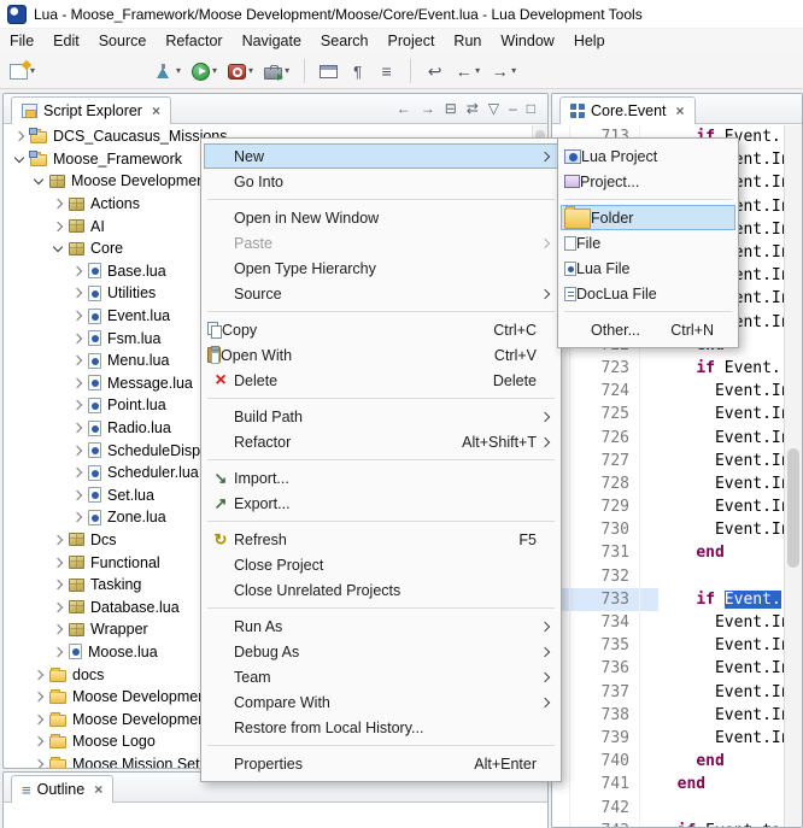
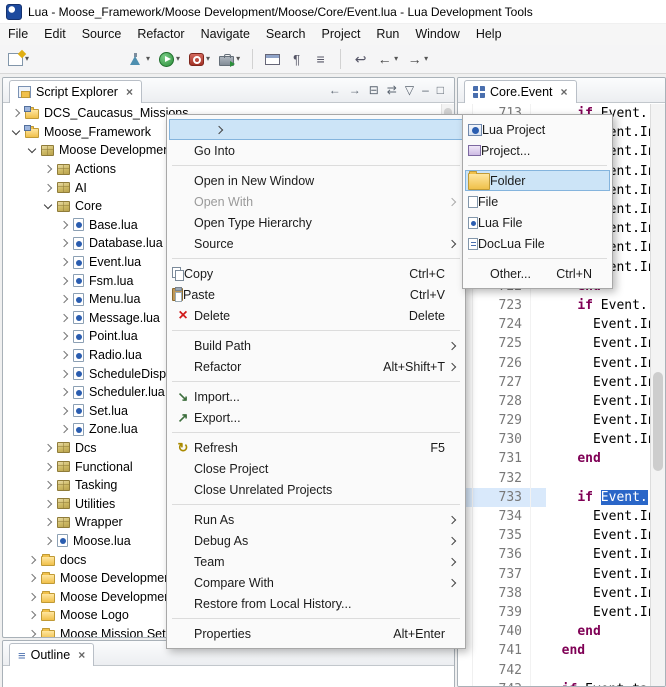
  Lua - Moose_Framework/Moose Development/Moose/Core/Event.lua - Lua Development Tools
  File
  Edit
  Source
  Refactor
  Navigate
  Search
  Project
  Run
  Window
  Help
  ▾
  ▾
  ▾
  ▾
  ▾
  ▾
  ▾
  Script Explorer
  ×
  ←
  →
  ⊟
  ⇄
  ▽
  –
  □
  DCS_Caucasus_Miss
  Moose_Framework
  Moose Developme
  Actions
  AI
  Core
  Base.lua
- Utilities
+ Database.lua
  Event.lua
  Fsm.lua
  Menu.lua
  Message.lua
  Point.lua
  Radio.lua
  Scheduler.lua
  Set.lua
  Zone.lua
  Dcs
  Functional
  Tasking
- Database.lua
+ Utilities
  Wrapper
  Moose.lua
  docs
  Moose Developme
  Moose Developme
  Moose Logo
  Moose Mission Set
  Core.Event
  ×
  723
  if Event.
  724
  Event.I
  725
  Event.I
  726
  Event.I
  727
  Event.I
  728
  Event.I
  729
  Event.I
  730
  Event.I
  731
  end
  732
  733
  if Event.
  734
  Event.I
  735
  Event.I
  736
  Event.I
  737
  Event.I
  738
  Event.I
  739
  Event.I
  740
  end
  741
  end
  742
  Outline
  ×
- New
  Go Into
  Open in New Window
- Paste
+ Open With
  Open Type Hierarchy
  Source
  Copy
  Ctrl+C
- Open With
+ Paste
  Ctrl+V
  Delete
  Delete
  Build Path
  Refactor
  Alt+Shift+T
  Import...
  Export...
  Refresh
  F5
  Close Project
  Close Unrelated Projects
  Run As
  Debug As
  Team
  Compare With
  Restore from Local History...
  Properties
  Alt+Enter
  Lua Project
  Project...
  Folder
  File
  Lua File
  DocLua File
  Other...
  Ctrl+N
